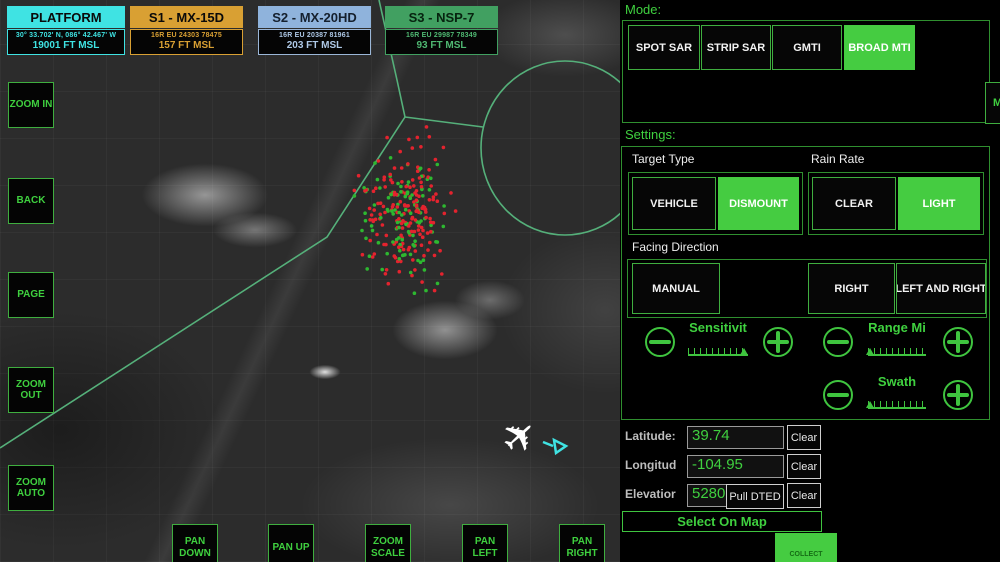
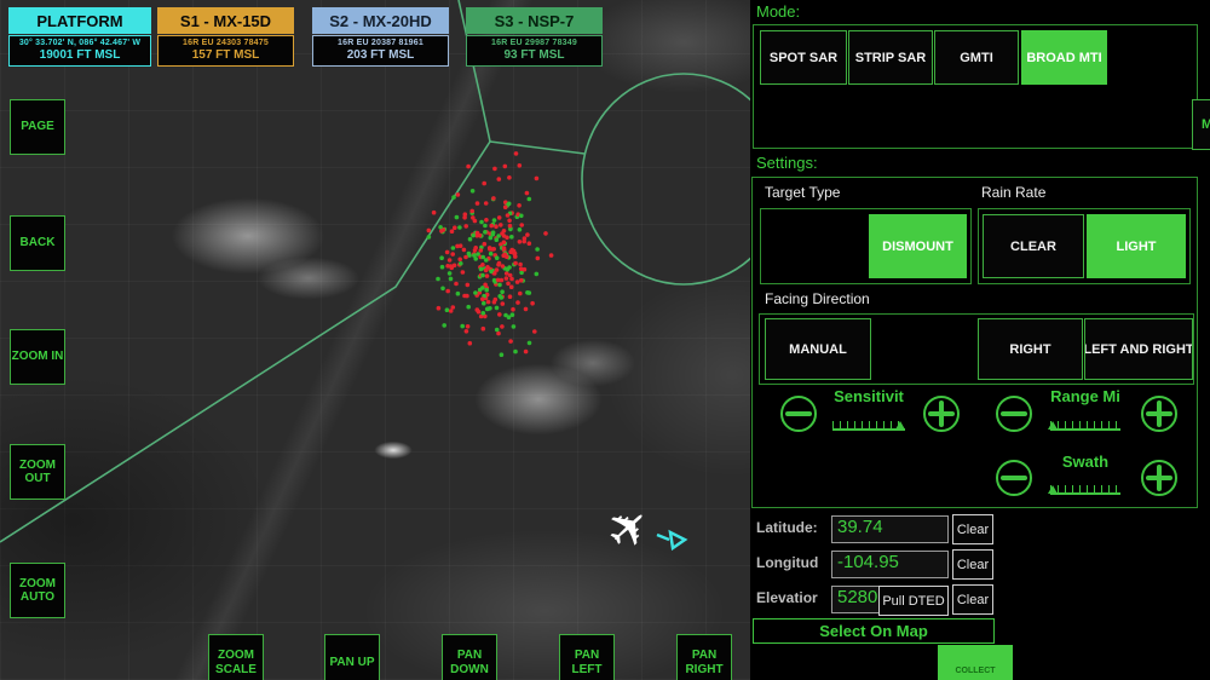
  PLATFORM
  19001 FT MSL
  S1 - MX-15D
  157 FT MSL
  S2 - MX-20HD
  203 FT MSL
  S3 - NSP-7
  93 FT MSL
- ZOOM IN
+ PAGE
  BACK
- PAGE
+ ZOOM IN
  ZOOM OUT
  ZOOM AUTO
- PAN DOWN
+ ZOOM SCALE
  PAN UP
- ZOOM SCALE
+ PAN DOWN
  PAN LEFT
  PAN RIGHT
  Mode:
  SPOT SAR
  STRIP SAR
  GMTI
  BROAD MTI
  M
  Settings:
  Target Type
- VEHICLE
  DISMOUNT
  Rain Rate
  CLEAR
  LIGHT
  Facing Direction
  MANUAL
  RIGHT
  LEFT AND RIGHT
  Sensitivit
  Range Mi
  Swath
  Latitude:
  39.74
  Clear
  Longitud
  -104.95
  Clear
  Elevatior
  5280
  Pull DTED
  Clear
  Select On Map
